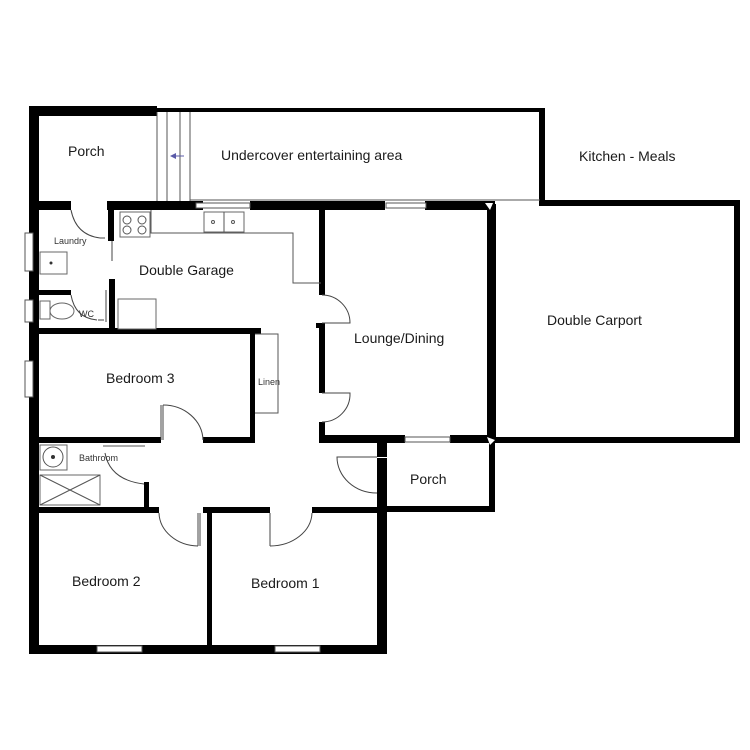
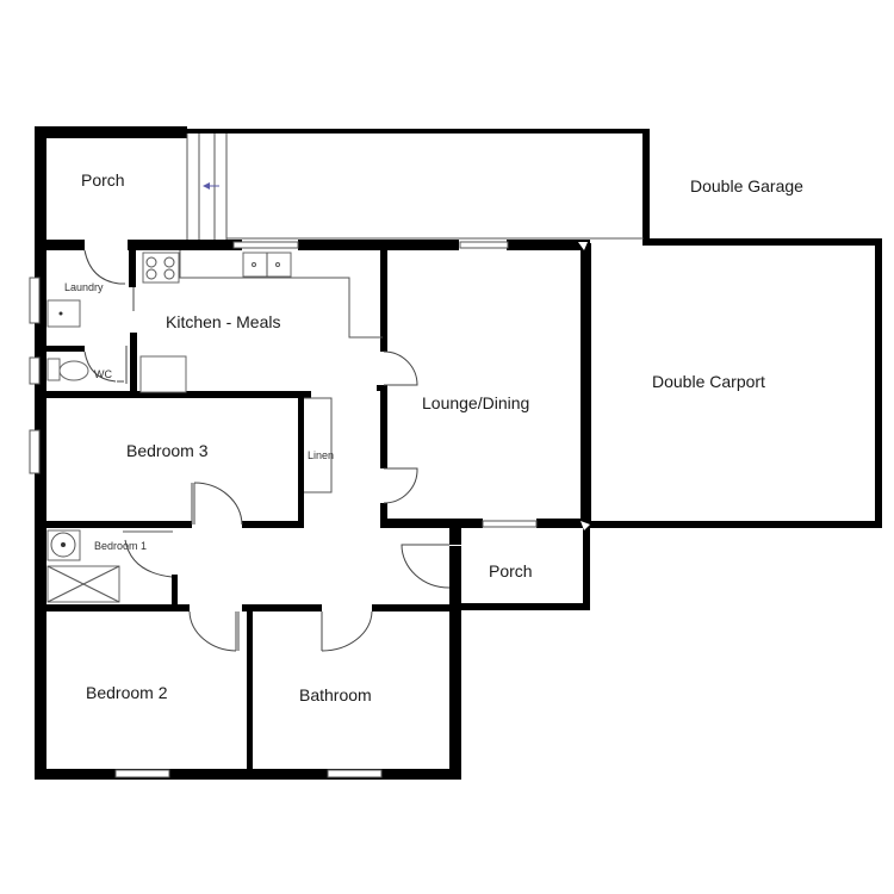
  Porch
- Undercover entertaining area
- Kitchen - Meals
+ Double Garage
  Laundry
- Double Garage
+ Kitchen - Meals
  WC
  Lounge/Dining
  Double Carport
  Bedroom 3
  Linen
- Bathroom
+ Bedroom 1
  Porch
  Bedroom 2
- Bedroom 1
+ Bathroom
